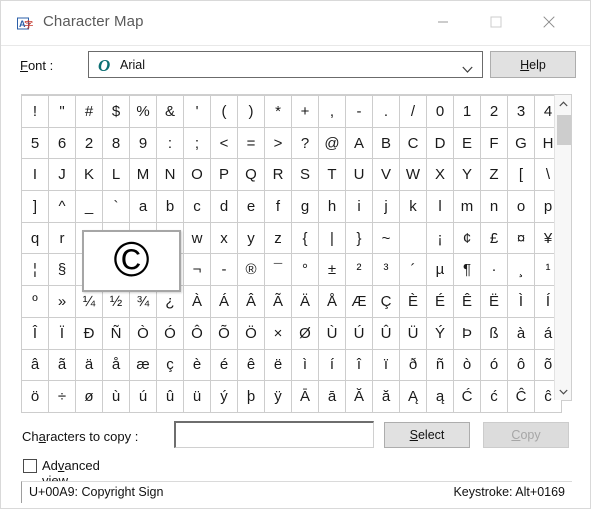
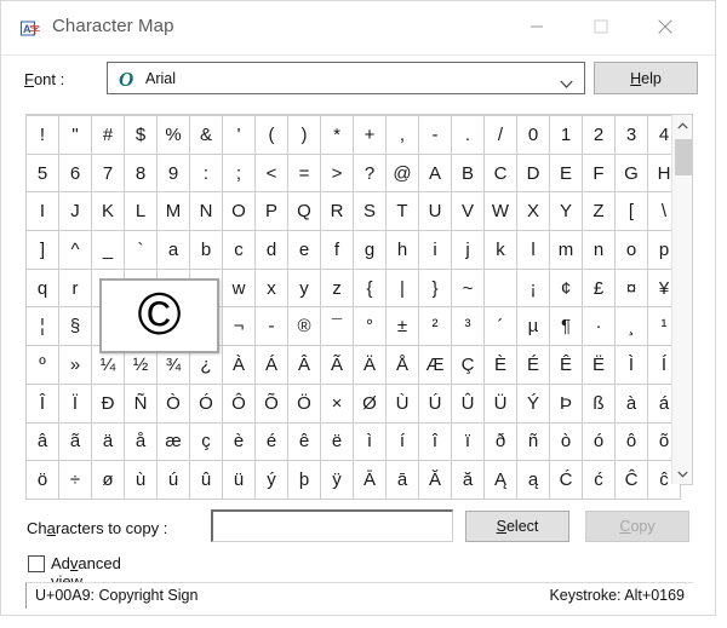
  A
  字
  Character Map
  Font :
  O
  Arial
  Help
  !	"	#	$	%	&	'	(	)	*	+	,	-	.	/	0	1	2	3	4
- 5	6	2	8	9	:	;	<	=	>	?	@	A	B	C	D	E	F	G	H
+ 5	6	7	8	9	:	;	<	=	>	?	@	A	B	C	D	E	F	G	H
  I	J	K	L	M	N	O	P	Q	R	S	T	U	V	W	X	Y	Z	[	\
  ]	^	_	`	a	b	c	d	e	f	g	h	i	j	k	l	m	n	o	p
  q	r					w	x	y	z	{	|	}	~		¡	¢	£	¤	¥
  ¦	§					¬	-	®	¯	°	±	²	³	´	µ	¶	·	¸	¹
  º	»	¼	½	¾	¿	À	Á	Â	Ã	Ä	Å	Æ	Ç	È	É	Ê	Ë	Ì	Í
  Î	Ï	Ð	Ñ	Ò	Ó	Ô	Õ	Ö	×	Ø	Ù	Ú	Û	Ü	Ý	Þ	ß	à	á
  â	ã	ä	å	æ	ç	è	é	ê	ë	ì	í	î	ï	ð	ñ	ò	ó	ô	õ
  ö	÷	ø	ù	ú	û	ü	ý	þ	ÿ	Ā	ā	Ă	ă	Ą	ą	Ć	ć	Ĉ	ĉ
  ©
  Characters to copy :
  Select
  Copy
  U+00A9: Copyright Sign
  Keystroke: Alt+0169
